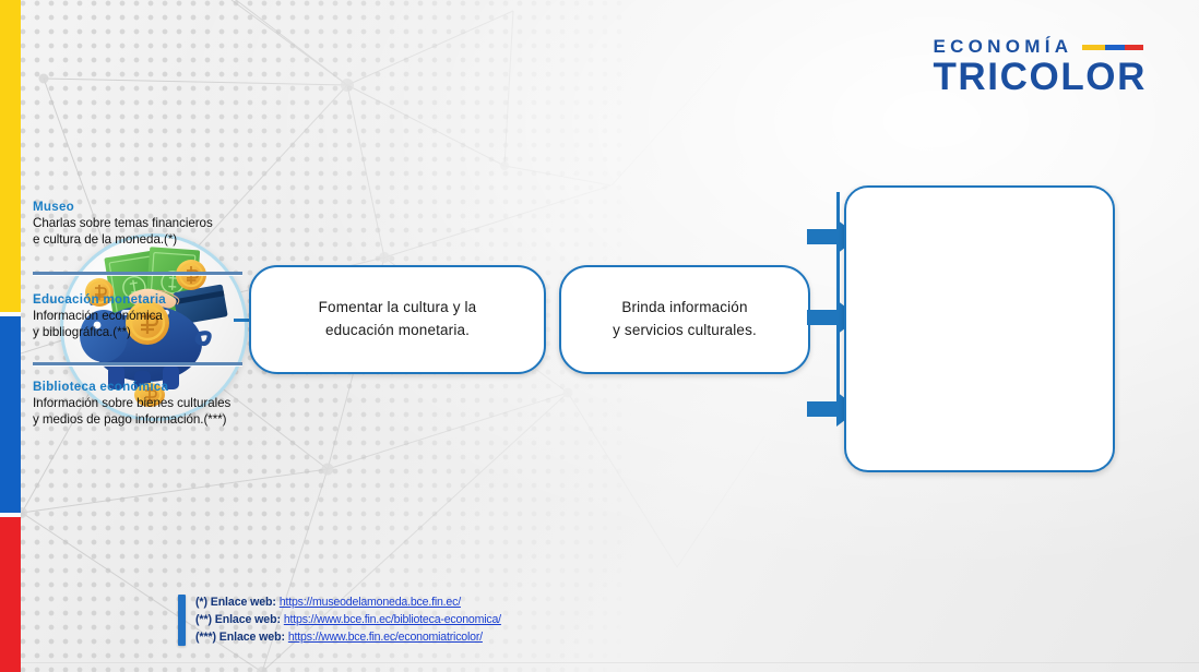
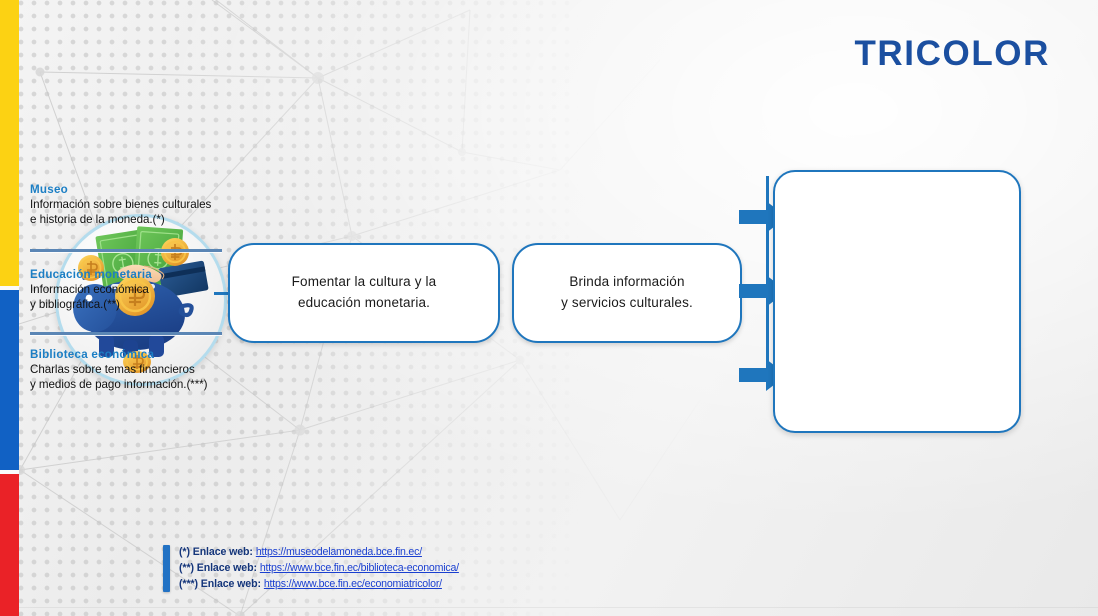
- ECONOMÍA
  TRICOLOR
  Fomentar la cultura y la
  educación monetaria.
  Brinda información
  y servicios culturales.
  Museo
- Charlas sobre temas financieros
+ Información sobre bienes culturales
- e cultura de la moneda.(*)
+ e historia de la moneda.(*)
  Educación monetaria
  Información económica
  y bibliográfica.(**)
  Biblioteca económica
- Información sobre bienes culturales
+ Charlas sobre temas financieros
  y medios de pago información.(***)
  (*) Enlace web: https://museodelamoneda.bce.fin.ec/
  (**) Enlace web: https://www.bce.fin.ec/biblioteca-economica/
  (***) Enlace web: https://www.bce.fin.ec/economiatricolor/
